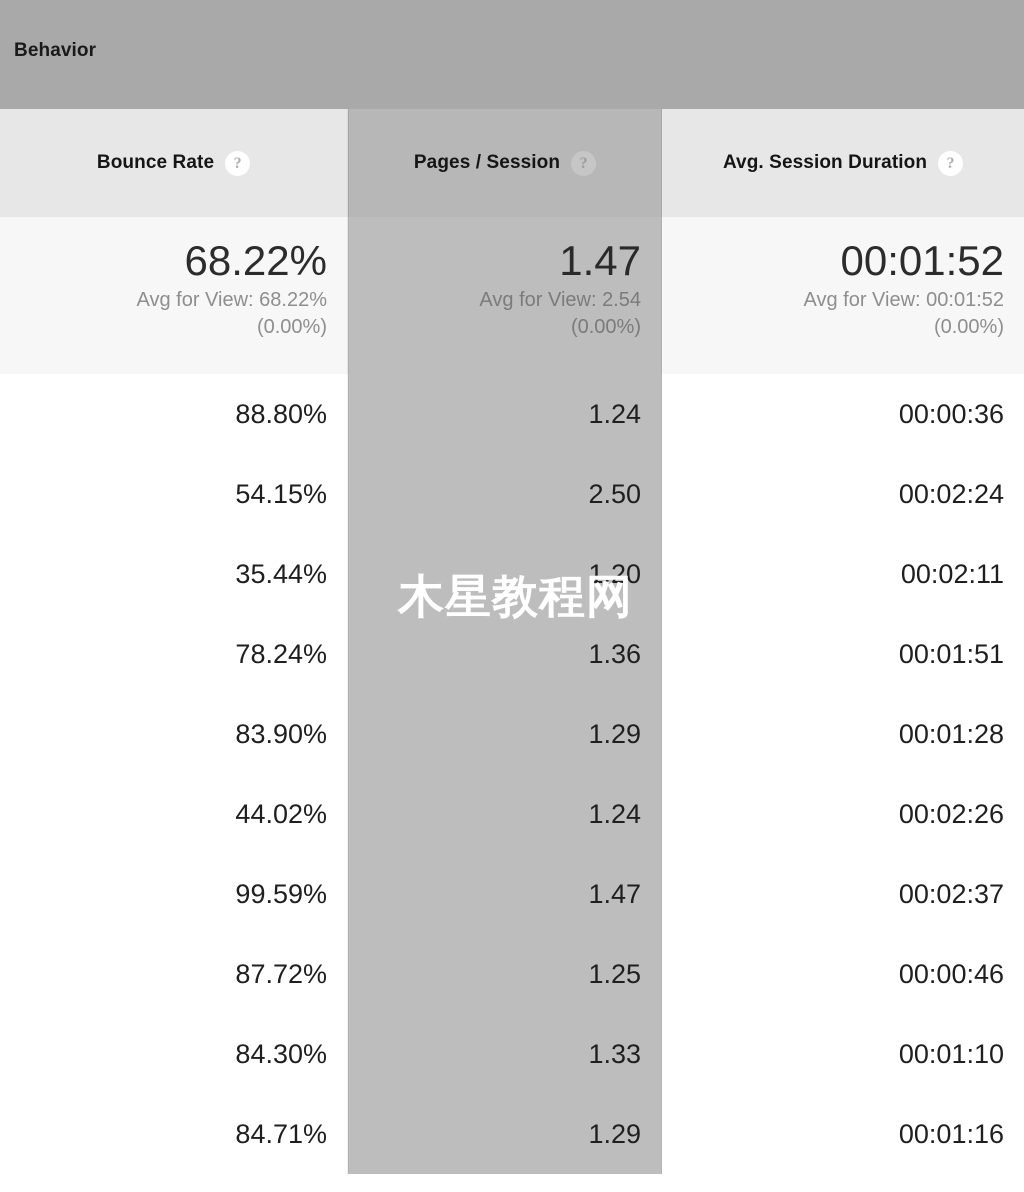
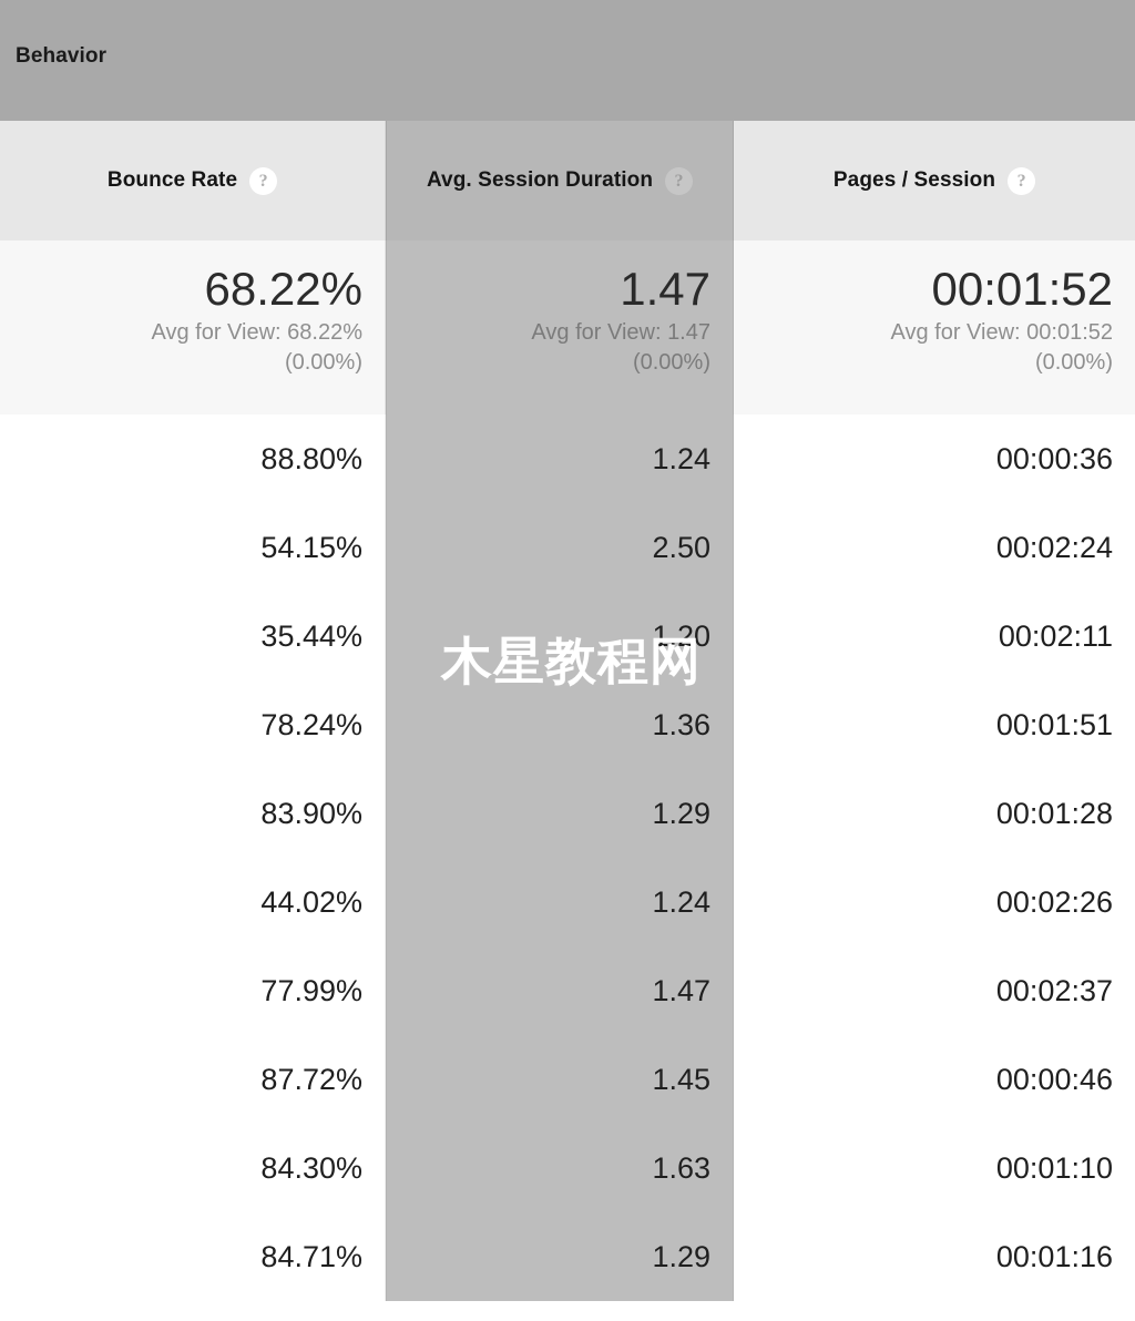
  Behavior
  Bounce Rate
  ?
- Pages / Session
+ Avg. Session Duration
  ?
- Avg. Session Duration
+ Pages / Session
  ?
  68.22%
  Avg for View: 68.22%
  (0.00%)
  1.47
- Avg for View: 2.54
+ Avg for View: 1.47
  (0.00%)
  00:01:52
  Avg for View: 00:01:52
  (0.00%)
  88.80%
  1.24
  00:00:36
  54.15%
  2.50
  00:02:24
  35.44%
  1.20
  00:02:11
  78.24%
  1.36
  00:01:51
  83.90%
  1.29
  00:01:28
  44.02%
  1.24
  00:02:26
- 99.59%
+ 77.99%
  1.47
  00:02:37
  87.72%
- 1.25
+ 1.45
  00:00:46
  84.30%
- 1.33
+ 1.63
  00:01:10
  84.71%
  1.29
  00:01:16
  木星教程网
